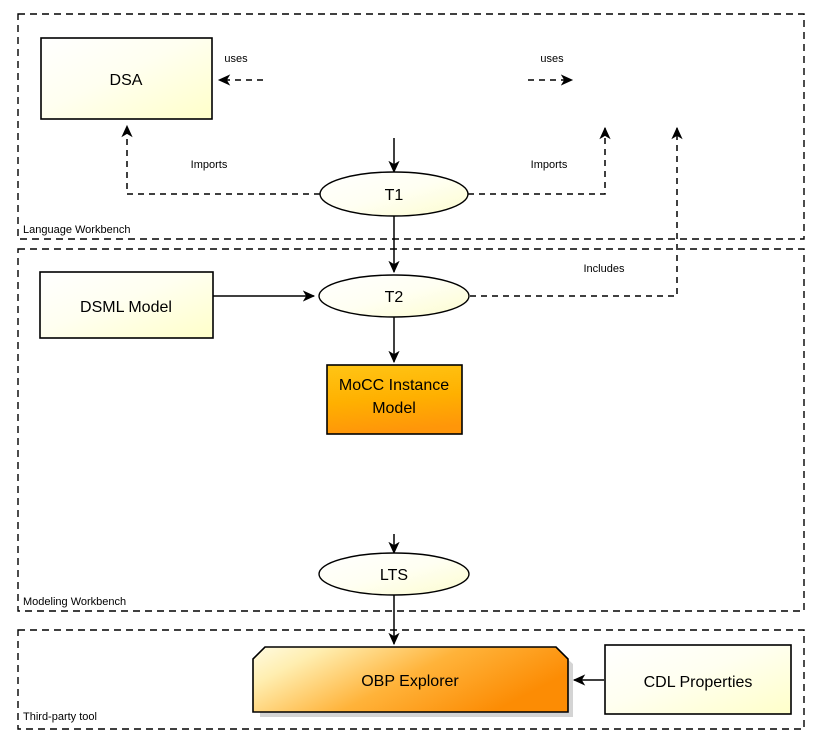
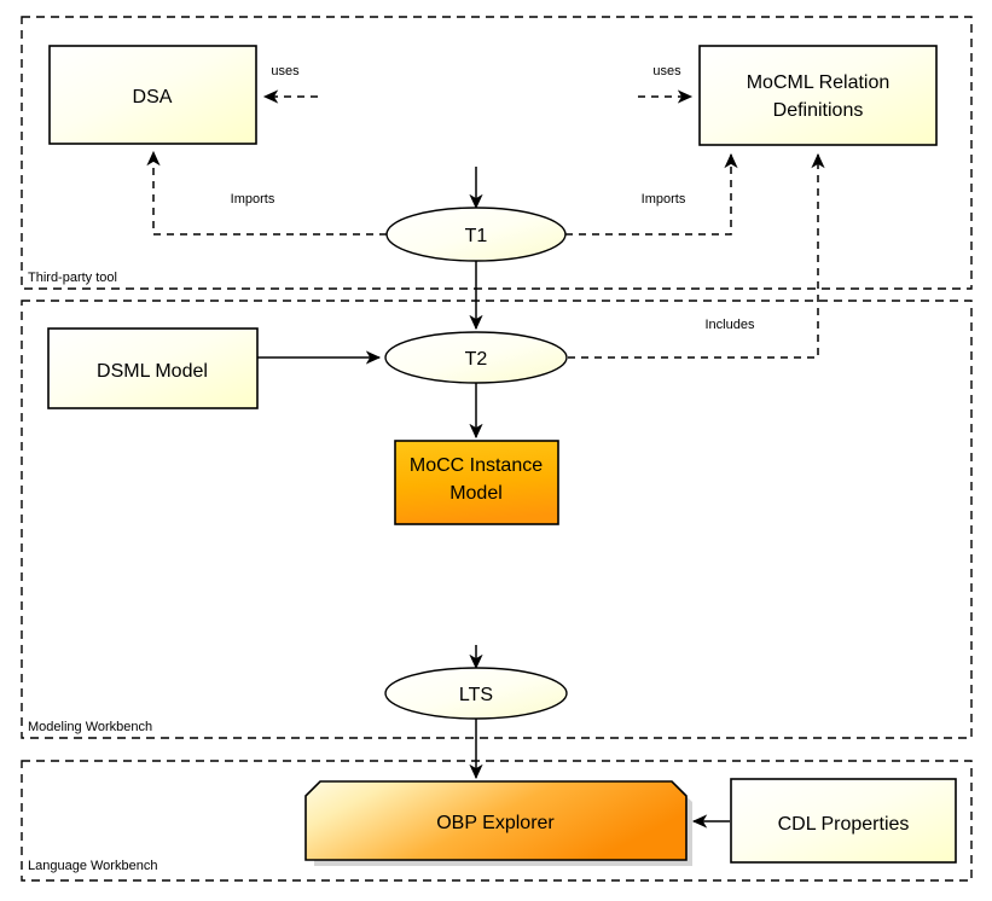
- Language Workbench
+ Third-party tool
  Modeling Workbench
- Third-party tool
+ Language Workbench
  uses
  uses
  Imports
  Imports
  Includes
  DSA
+ MoCML Relation
+ Definitions
  T1
  DSML Model
  T2
  MoCC Instance
  Model
  LTS
  OBP Explorer
  CDL Properties
